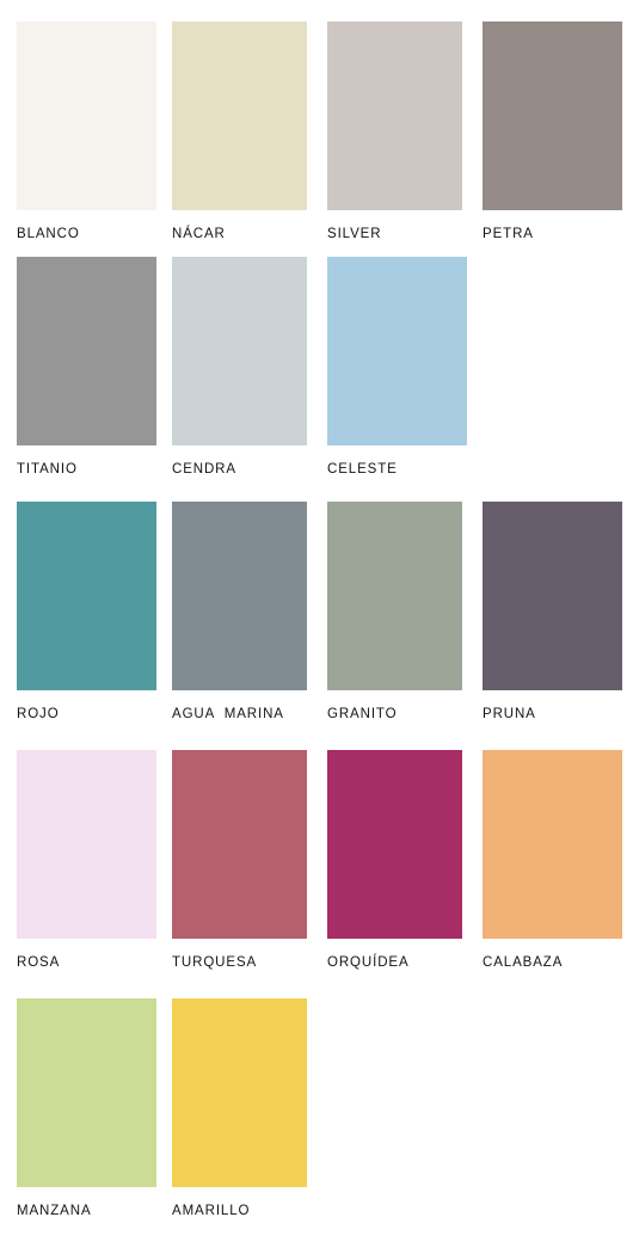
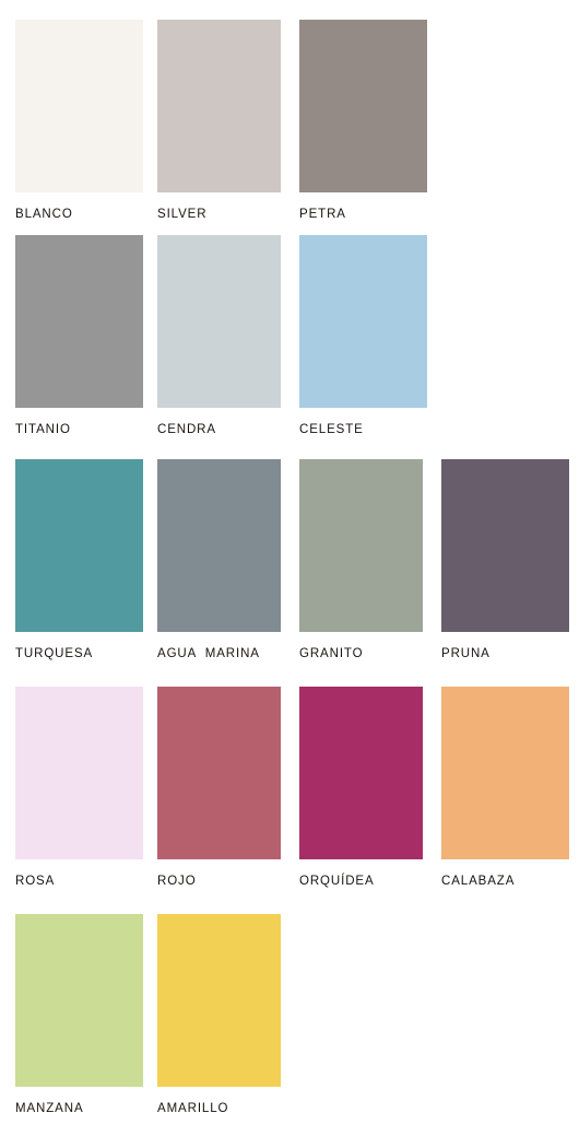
  BLANCO
- NÁCAR
  SILVER
  PETRA
  TITANIO
  CENDRA
  CELESTE
- ROJO
+ TURQUESA
  AGUA MARINA
  GRANITO
  PRUNA
  ROSA
- TURQUESA
+ ROJO
  ORQUÍDEA
  CALABAZA
  MANZANA
  AMARILLO
